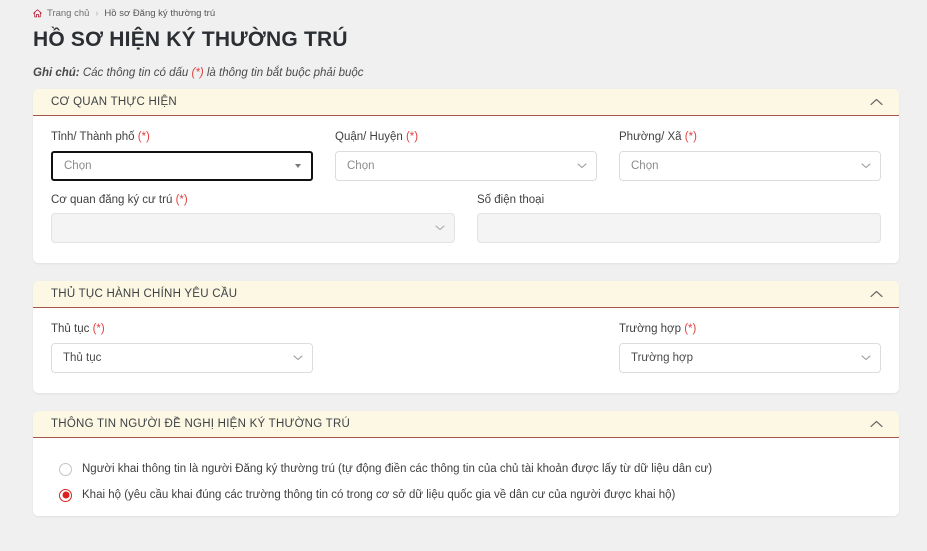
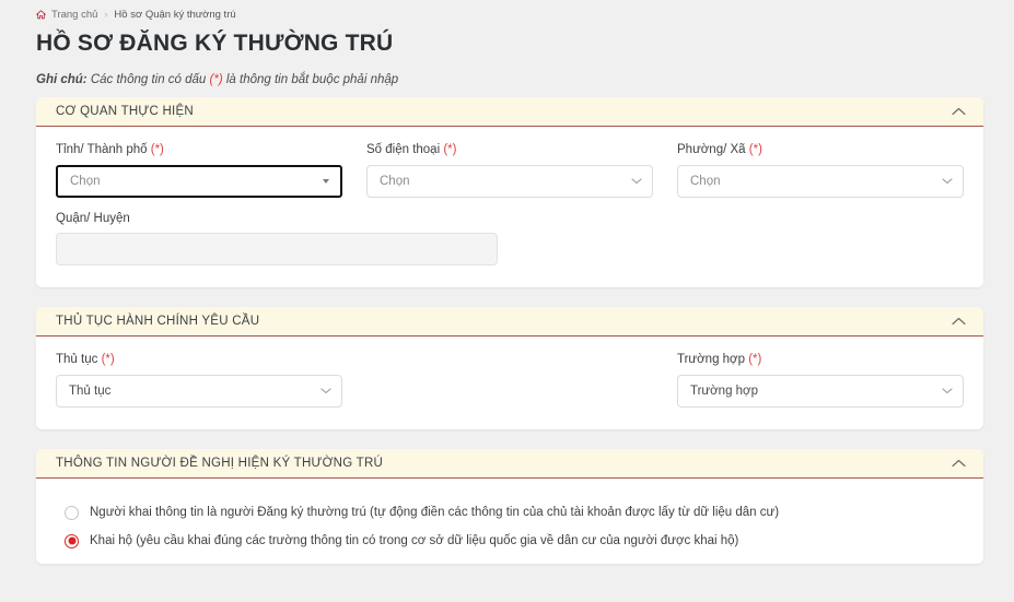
  Trang chủ
  ›
- Hồ sơ Đăng ký thường trú
+ Hồ sơ Quận ký thường trú
- HỒ SƠ HIỆN KÝ THƯỜNG TRÚ
+ HỒ SƠ ĐĂNG KÝ THƯỜNG TRÚ
- Ghi chú: Các thông tin có dấu (*) là thông tin bắt buộc phải buộc
+ Ghi chú: Các thông tin có dấu (*) là thông tin bắt buộc phải nhập
  CƠ QUAN THỰC HIỆN
  Tỉnh/ Thành phố (*)
  Chọn
- Quận/ Huyện (*)
+ Số điện thoại (*)
  Chọn
  Phường/ Xã (*)
  Chọn
- Cơ quan đăng ký cư trú (*)
- Số điện thoại
+ Quận/ Huyện
  THỦ TỤC HÀNH CHÍNH YÊU CẦU
  Thủ tục (*)
  Thủ tục
  Trường hợp (*)
  Trường hợp
  THÔNG TIN NGƯỜI ĐỀ NGHỊ HIỆN KÝ THƯỜNG TRÚ
  Người khai thông tin là người Đăng ký thường trú (tự động điền các thông tin của chủ tài khoản được lấy từ dữ liệu dân cư)
  Khai hộ (yêu cầu khai đúng các trường thông tin có trong cơ sở dữ liệu quốc gia về dân cư của người được khai hộ)
